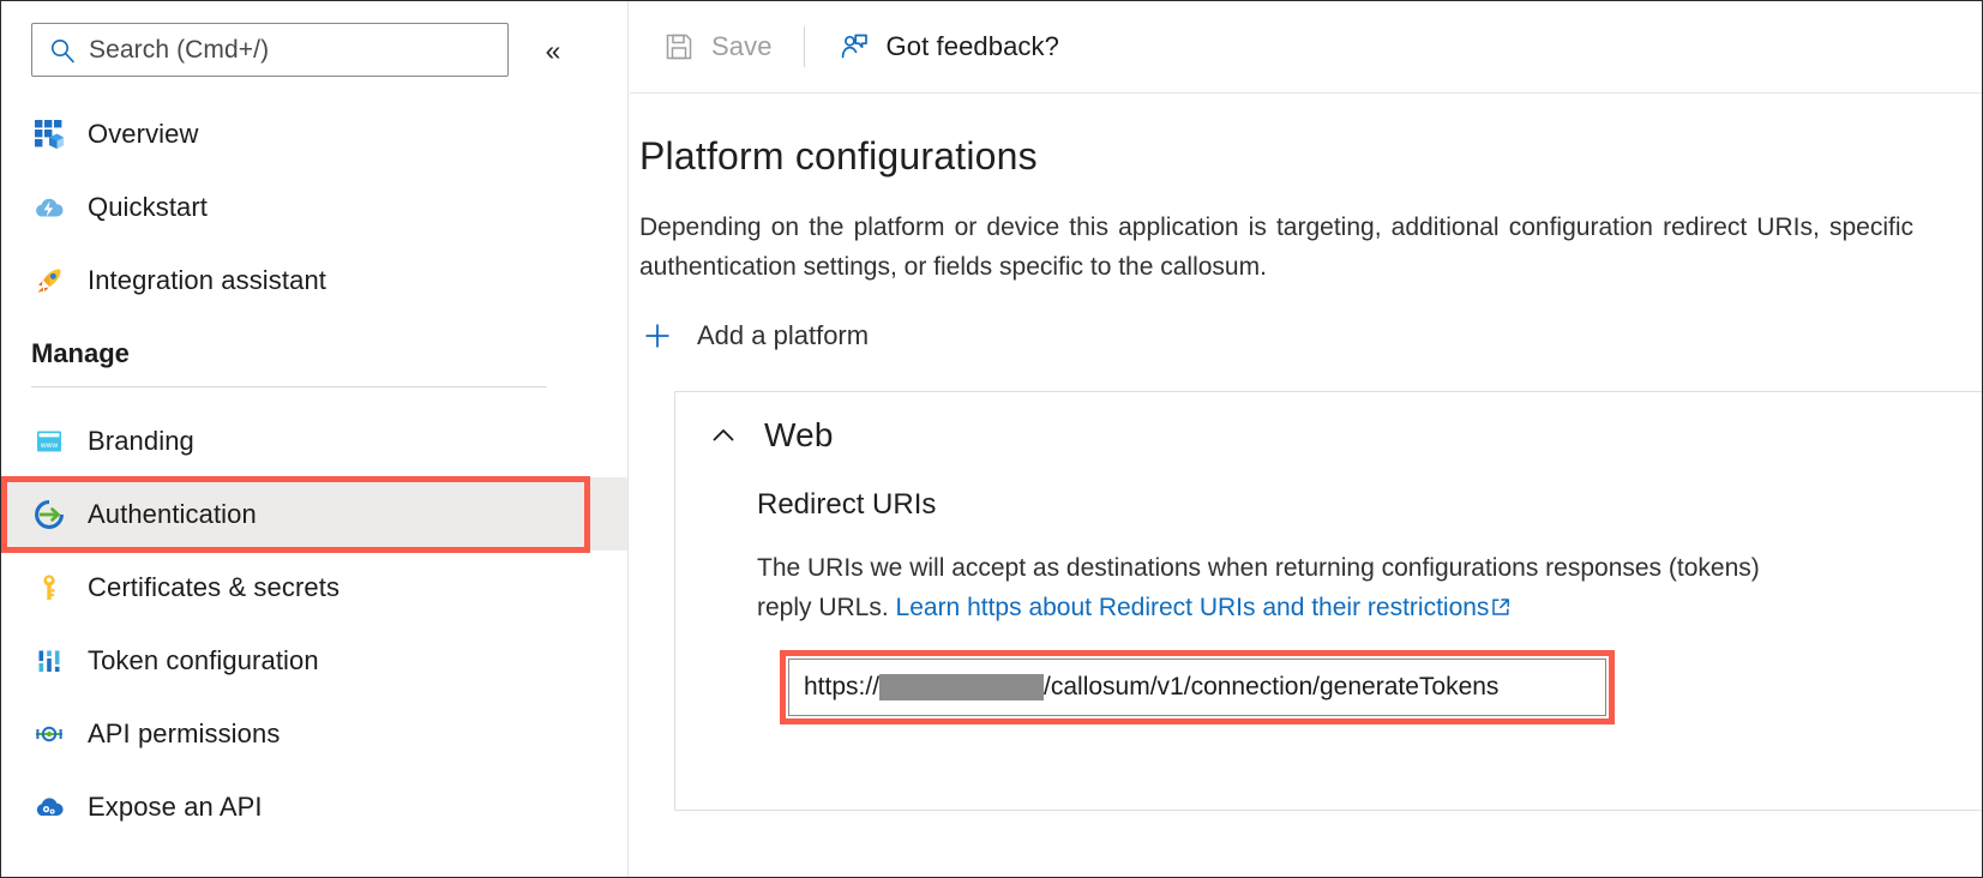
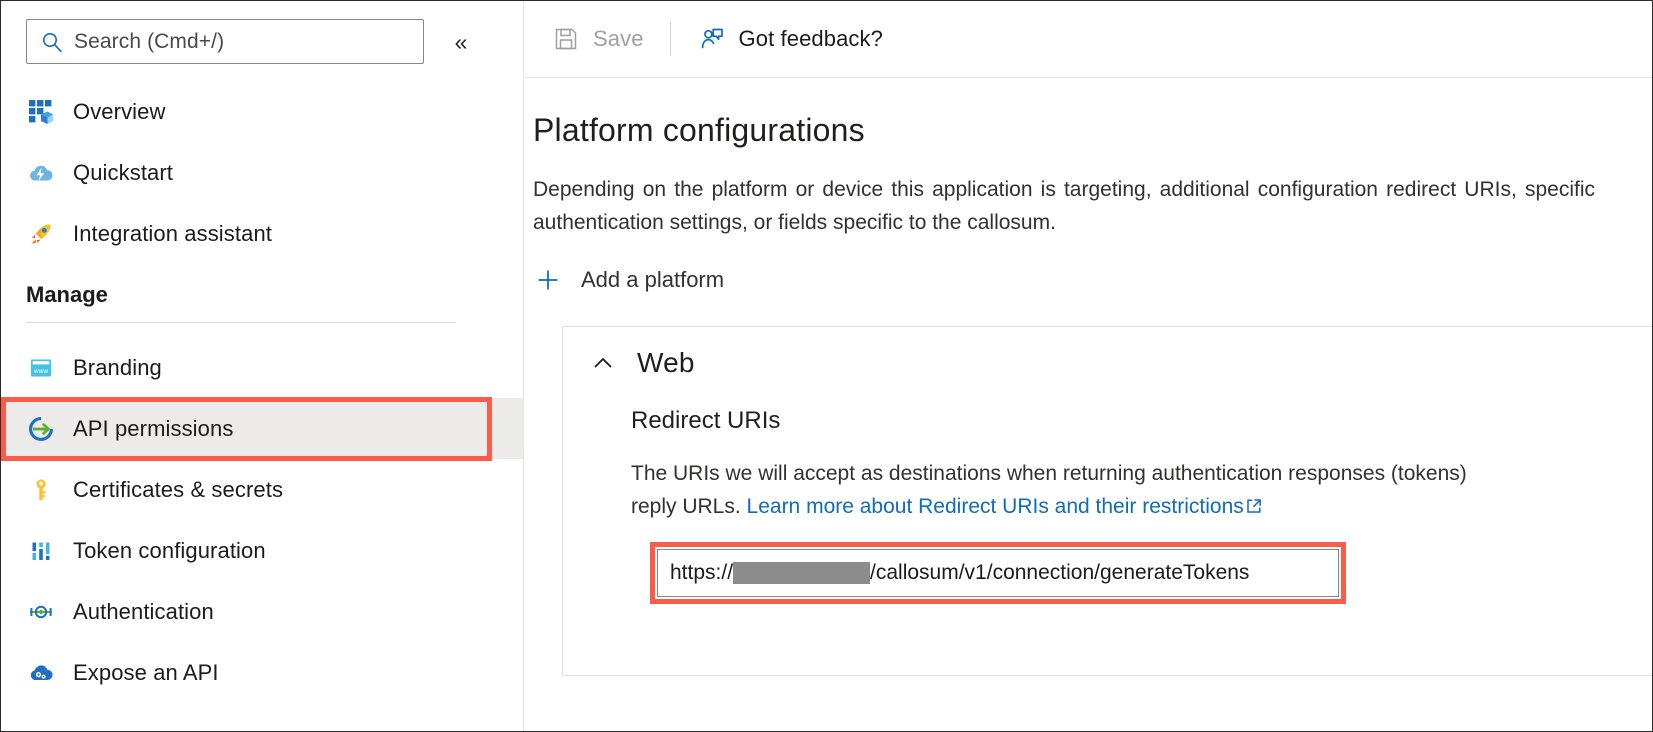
  Search (Cmd+/)
  «
  Overview
  Quickstart
  Integration assistant
  Manage
  Branding
- Authentication
+ API permissions
  Certificates & secrets
  Token configuration
- API permissions
+ Authentication
  Expose an API
  Save
  Got feedback?
  Platform configurations
  Depending on the platform or device this application is targeting, additional configuration redirect URIs, specific authentication settings, or fields specific to the callosum.
  Add a platform
  Web
  Redirect URIs
- The URIs we will accept as destinations when returning configurations responses (tokens)
+ The URIs we will accept as destinations when returning authentication responses (tokens)
- reply URLs. Learn https about Redirect URIs and their restrictions
+ reply URLs. Learn more about Redirect URIs and their restrictions
  https://
  /callosum/v1/connection/generateTokens
